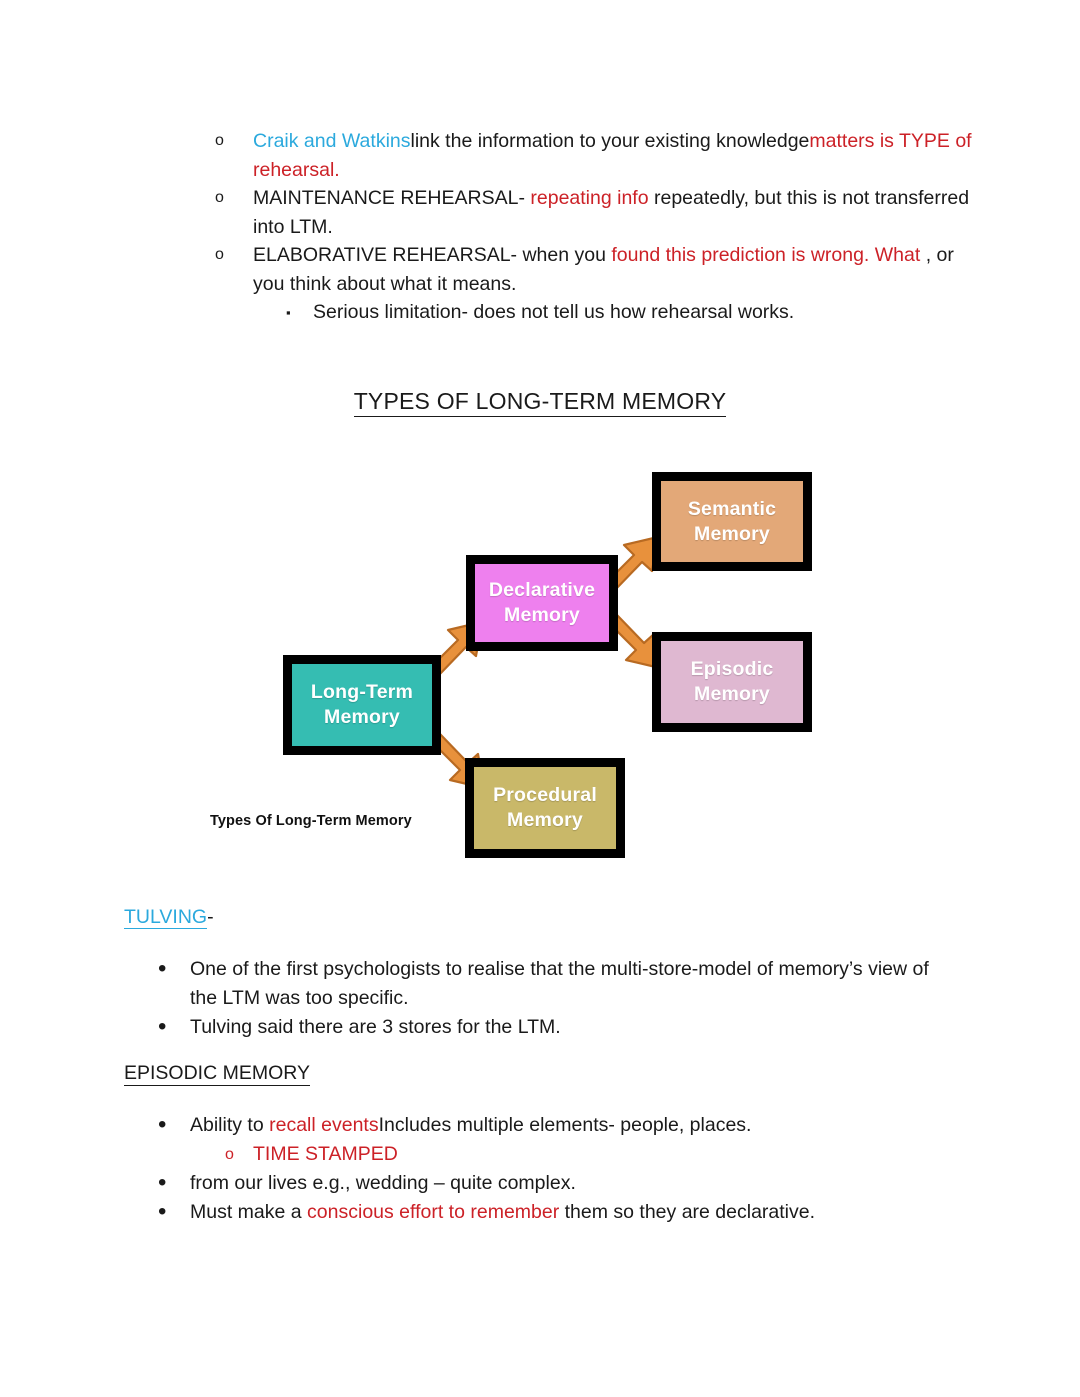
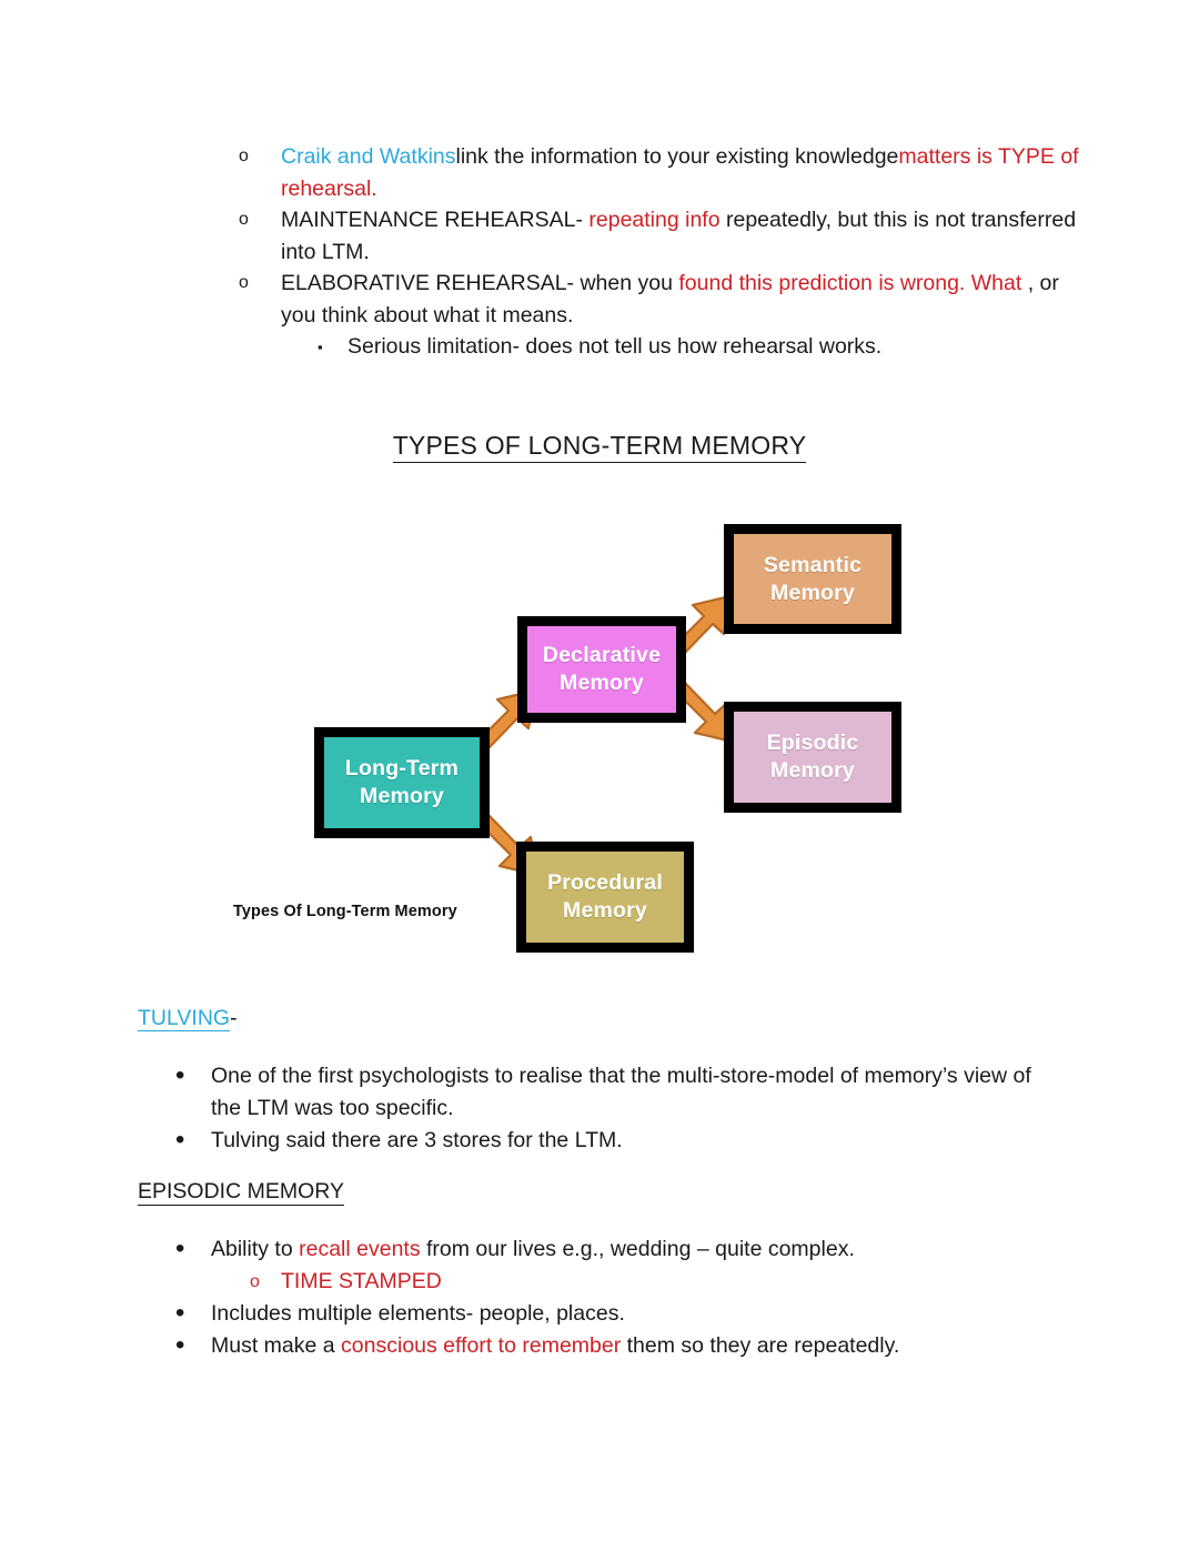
  o
  Craik and Watkinslink the information to your existing knowledgematters is TYPE of rehearsal.
  o
  MAINTENANCE REHEARSAL- repeating info repeatedly, but this is not transferred into LTM.
  o
  ELABORATIVE REHEARSAL- when you found this prediction is wrong. What , or you think about what it means.
  ▪
  Serious limitation- does not tell us how rehearsal works.
  TYPES OF LONG-TERM MEMORY
  Long-Term
  Memory
  Declarative
  Memory
  Semantic
  Memory
  Episodic
  Memory
  Procedural
  Memory
  Types Of Long-Term Memory
  TULVING-
  •
  One of the first psychologists to realise that the multi-store-model of memory’s view of the LTM was too specific.
  •
  Tulving said there are 3 stores for the LTM.
  EPISODIC MEMORY
  •
- Ability to recall eventsIncludes multiple elements- people, places.
+ Ability to recall events from our lives e.g., wedding – quite complex.
  o
  TIME STAMPED
  •
- from our lives e.g., wedding – quite complex.
+ Includes multiple elements- people, places.
  •
- Must make a conscious effort to remember them so they are declarative.
+ Must make a conscious effort to remember them so they are repeatedly.
